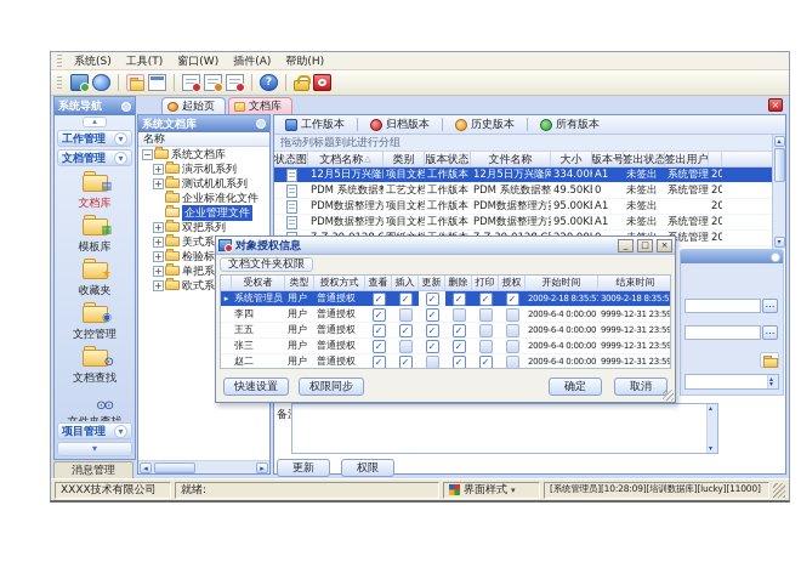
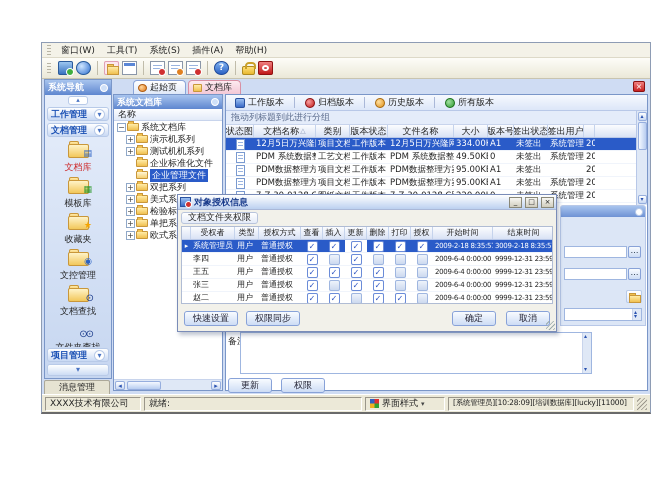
- 系统(S)
+ 窗口(W)
  工具(T)
- 窗口(W)
+ 系统(S)
  插件(A)
  帮助(H)
  系统导航
  工作管理
  文档管理
  ▤
  文档库
  ▦
  模板库
  ★
  收藏夹
  ◉
  文控管理
  ⊙
  文档查找
  ⊙⊙
  项目管理
  消息管理
  起始页
  文档库
  系统文档库
  名称
  系统文档库
  演示机系列
  测试机机系列
  企业标准化文件
  企业管理文件
  双把系列
  美式系
  检验标
  单把系
  欧式系
  工作版本
  归档版本
  历史版本
  所有版本
  拖动列标题到此进行分组
  状态图
  文档名称
  类别
  版本状态
  文件名称
  大小
  版本号
  签出状态
  签出用户
  12月5日万兴隆
  项目文档
  工作版本
  12月5日万兴隆网
  334.00
  A1
  未签出
  系统管理
  PDM 系统数据整
  工艺文档
  工作版本
  PDM 系统数据整
  49.50K
  0
  未签出
  系统管理
  项目文档
  工作版本
  95.00K
  A1
  未签出
  项目文档
  工作版本
  95.00K
  A1
  未签出
  系统管理
  更新
  权限
  对象授权信息
  文档文件夹权限
  受权者
  类型
  授权方式
  查看
  插入
  更新
  删除
  打印
  授权
  开始时间
  结束时间
  系统管理员
  用户
  普通授权
  2009-2-18 8:35:5
  3009-2-18 8:35:5
  李四
  用户
  普通授权
  2009-6-4 0:00:00
  9999-12-31 23:59
  王五
  用户
  普通授权
  2009-6-4 0:00:00
  9999-12-31 23:59
  张三
  用户
  普通授权
  2009-6-4 0:00:00
  9999-12-31 23:59
  赵二
  用户
  普通授权
  2009-6-4 0:00:00
  9999-12-31 23:59
  快速设置
  权限同步
  确定
  取消
  XXXX技术有限公司
  就绪:
  界面样式
  [系统管理员][10:28:09][培训数据库][lucky][11000]
